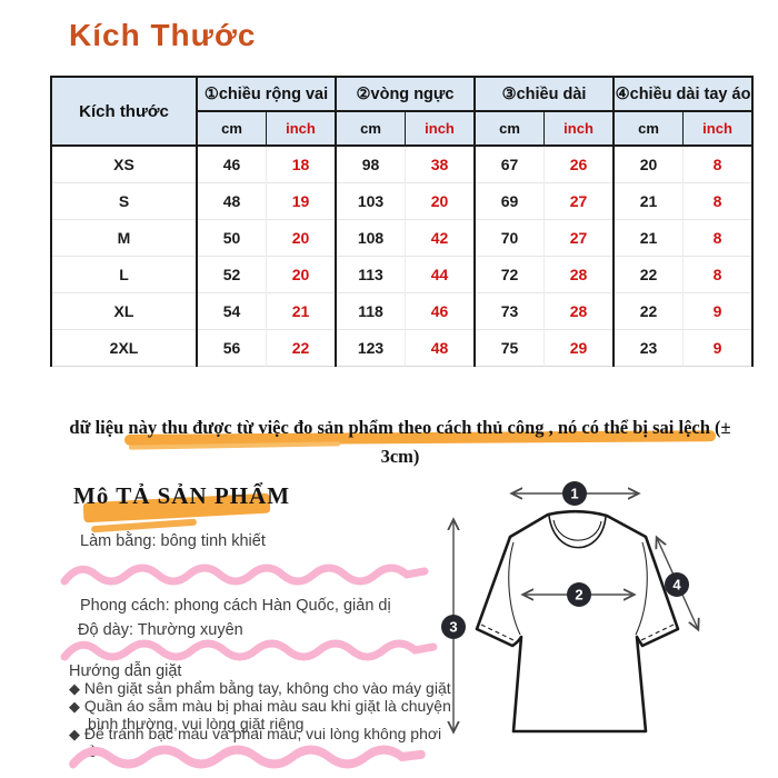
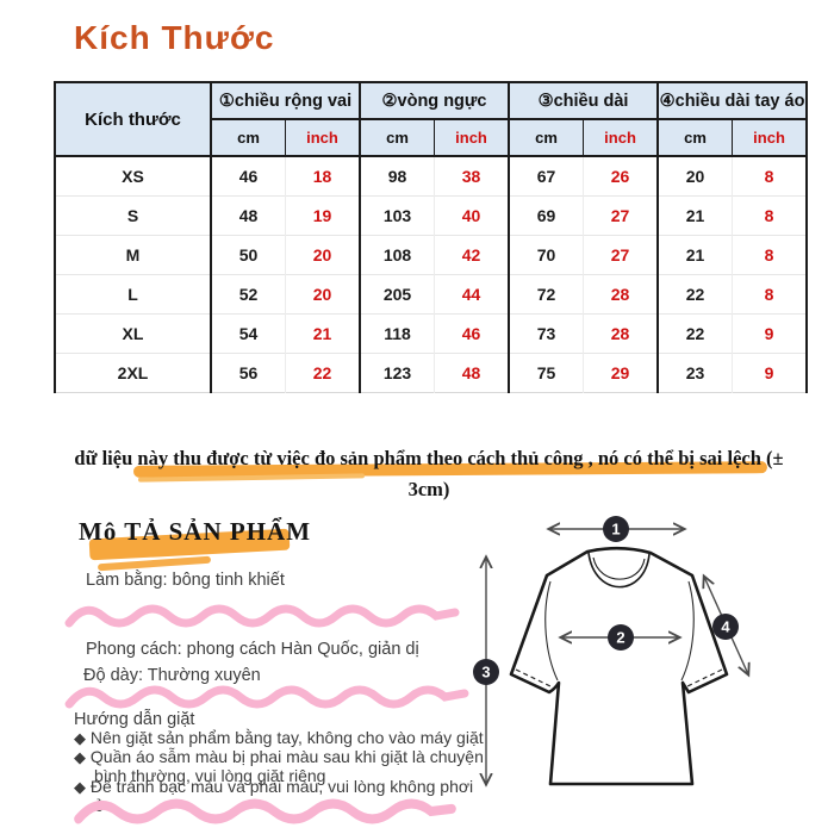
  Kích Thước
  Kích thước	①chiều rộng vai	②vòng ngực	③chiều dài	④chiều dài tay áo
  cm	inch	cm	inch	cm	inch	cm	inch
  XS	46	18	98	38	67	26	20	8
- S	48	19	103	20	69	27	21	8
+ S	48	19	103	40	69	27	21	8
  M	50	20	108	42	70	27	21	8
- L	52	20	113	44	72	28	22	8
+ L	52	20	205	44	72	28	22	8
  XL	54	21	118	46	73	28	22	9
  2XL	56	22	123	48	75	29	23	9
  dữ liệu này thu được từ việc đo sản phẩm theo cách thủ công , nó có thể bị sai lệch (± 3cm)
  Mô TẢ SẢN PHẨM
  Làm bằng: bông tinh khiết
  Phong cách: phong cách Hàn Quốc, giản dị
  Độ dày: Thường xuyên
  Hướng dẫn giặt
  ◆ Nên giặt sản phẩm bằng tay, không cho vào máy giặt
  ◆ Quần áo sẫm màu bị phai màu sau khi giặt là chuyện bình thường, vui lòng giặt riêng
  ◆ Để tránh bạc màu và phai màu, vui lòng không phơi
  1
  2
  3
  4
